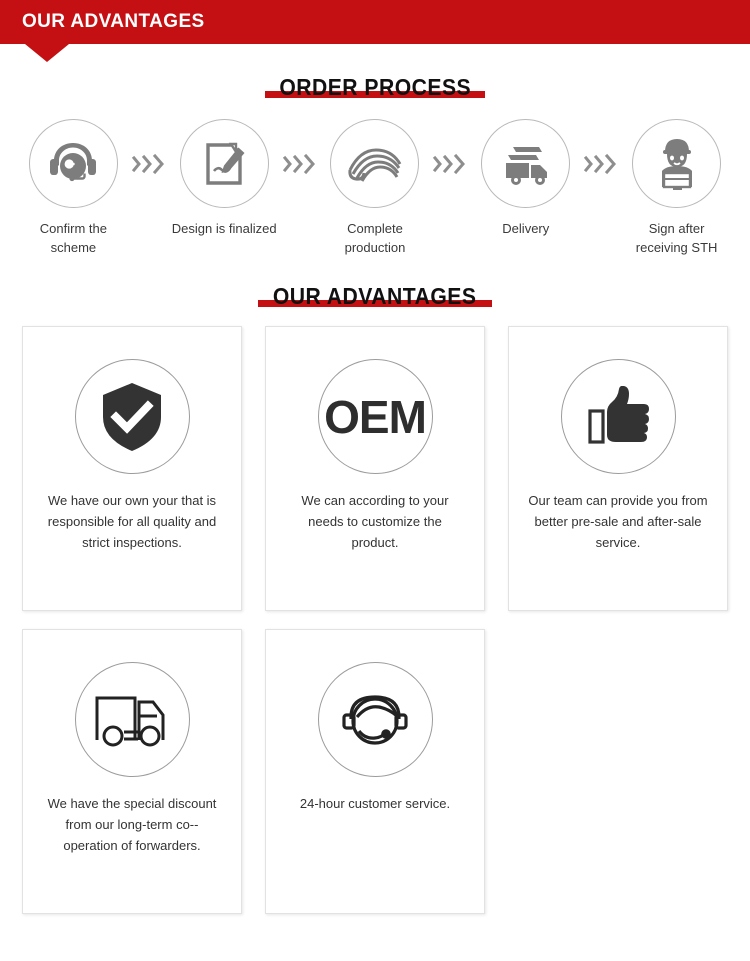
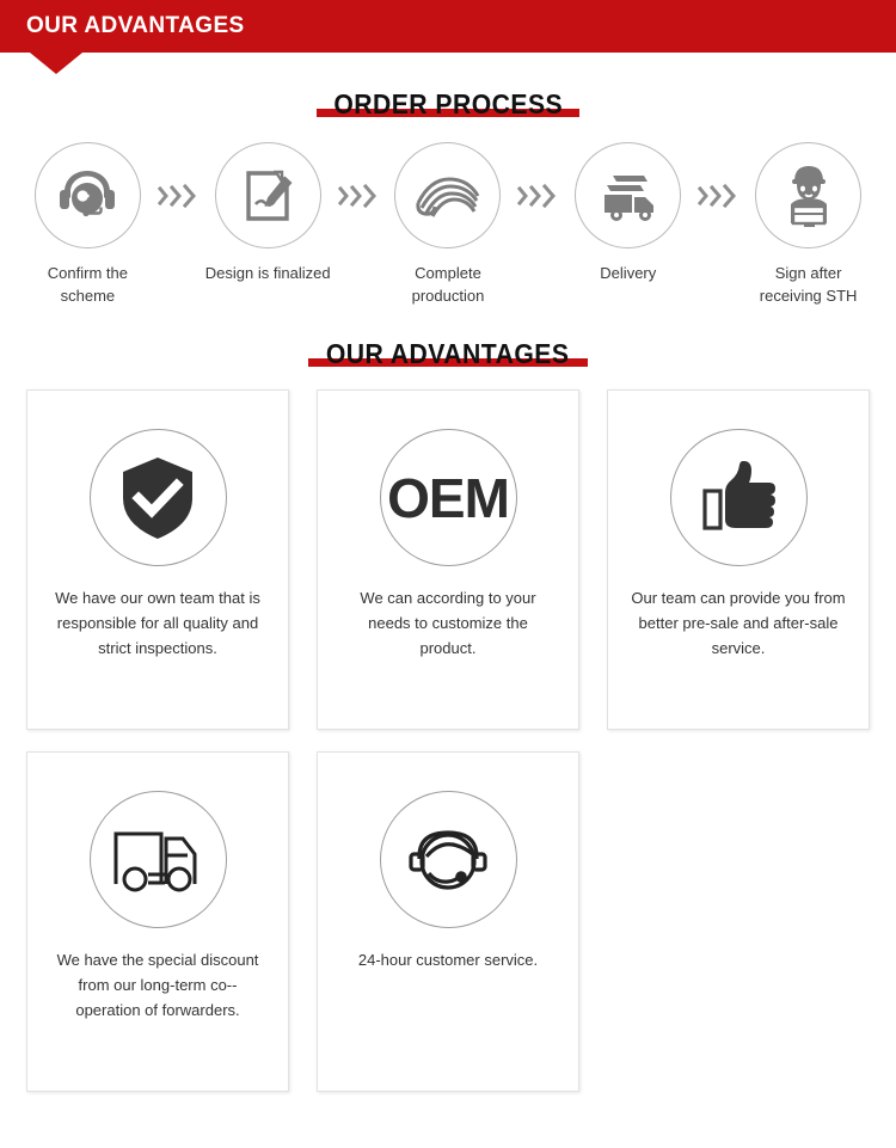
  OUR ADVANTAGES
  ORDER PROCESS
  Confirm the scheme
  Design is finalized
  Complete production
  Delivery
  Sign after receiving STH
  OUR ADVANTAGES
- We have our own your that is responsible for all quality and strict inspections.
+ We have our own team that is responsible for all quality and strict inspections.
  OEM
  We can according to your needs to customize the product.
  Our team can provide you from better pre-sale and after-sale service.
  We have the special discount from our long-term co--operation of forwarders.
  24-hour customer service.
